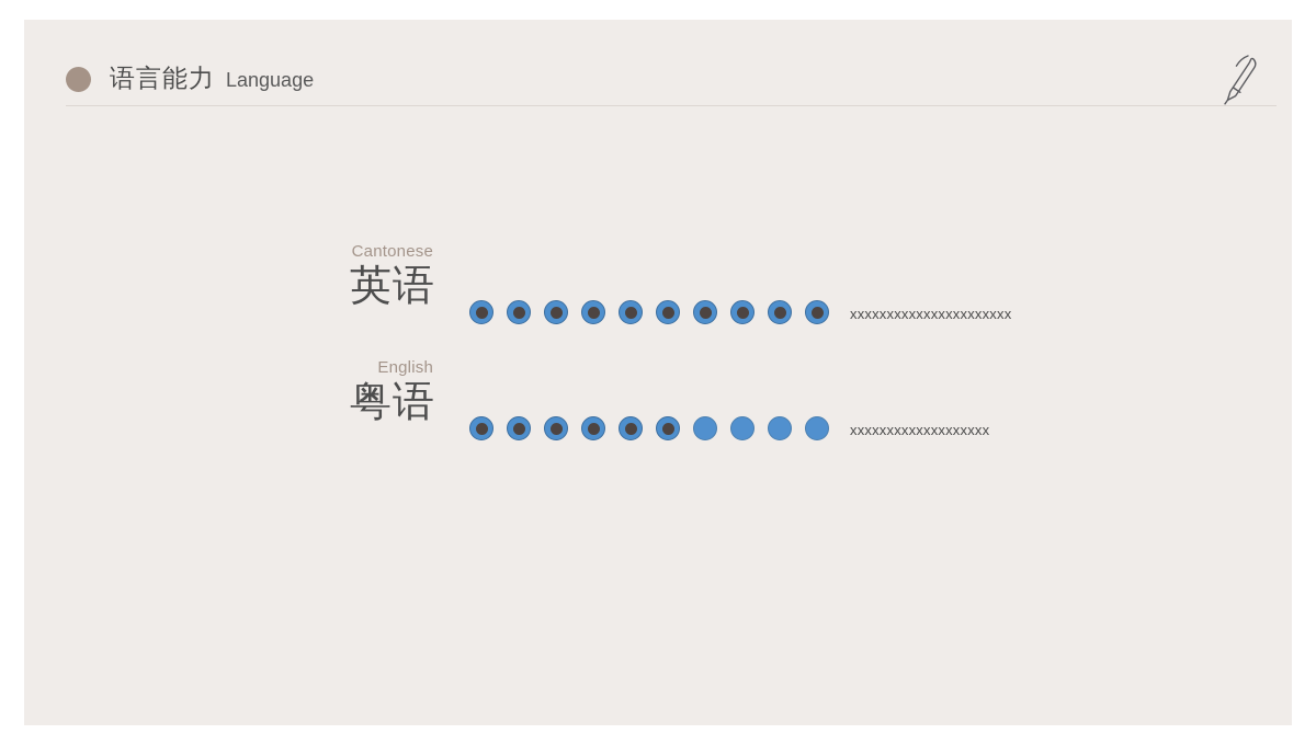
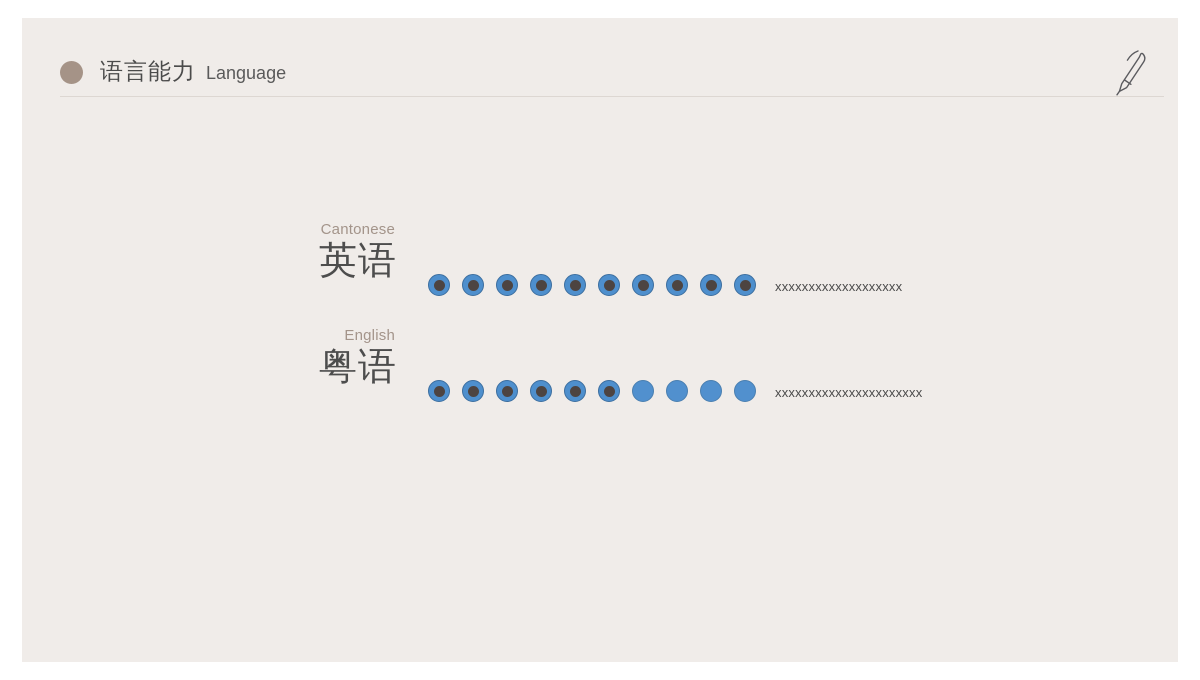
  语言能力
  Language
  Cantonese
  英语
- xxxxxxxxxxxxxxxxxxxxxx
+ xxxxxxxxxxxxxxxxxxx
  English
  粤语
- xxxxxxxxxxxxxxxxxxx
+ xxxxxxxxxxxxxxxxxxxxxx
